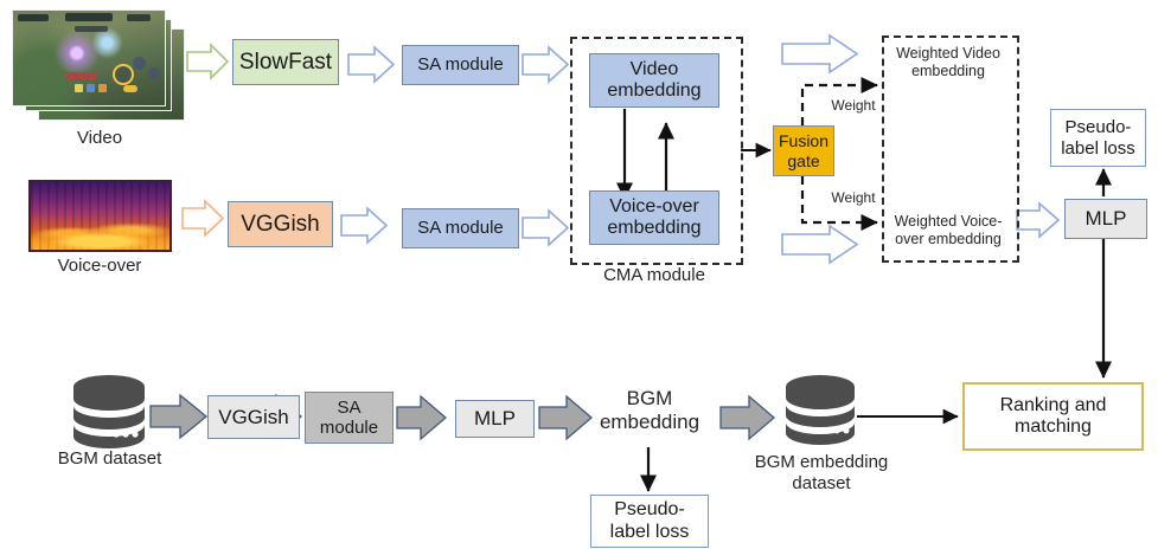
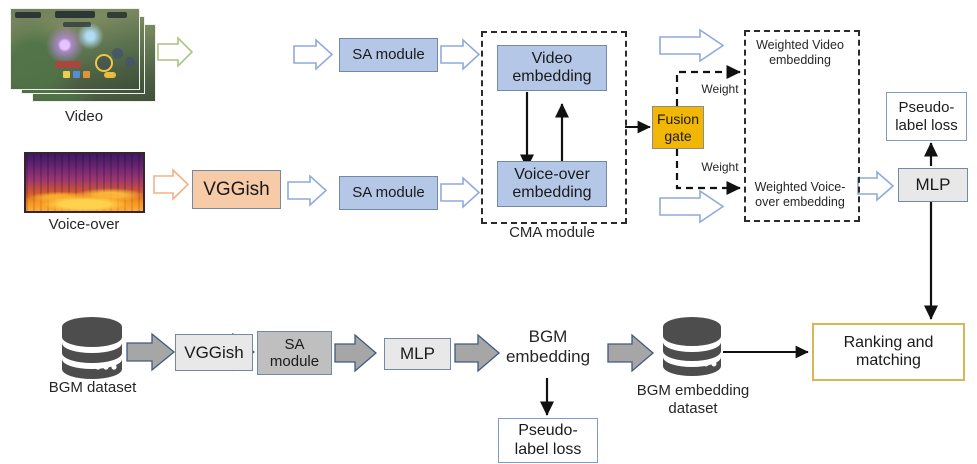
  Video
  Voice-over
- SlowFast
  VGGish
  SA module
  SA module
  CMA module
  Video
  embedding
  Voice-over
  embedding
  Fusion
  gate
  Weight
  Weight
  Weighted Video
  embedding
  Weighted Voice-
  over embedding
  Pseudo-
  label loss
  MLP
  BGM dataset
  VGGish
  SA
  module
  MLP
  BGM
  embedding
  Pseudo-
  label loss
  BGM embedding
  dataset
  Ranking and
  matching
